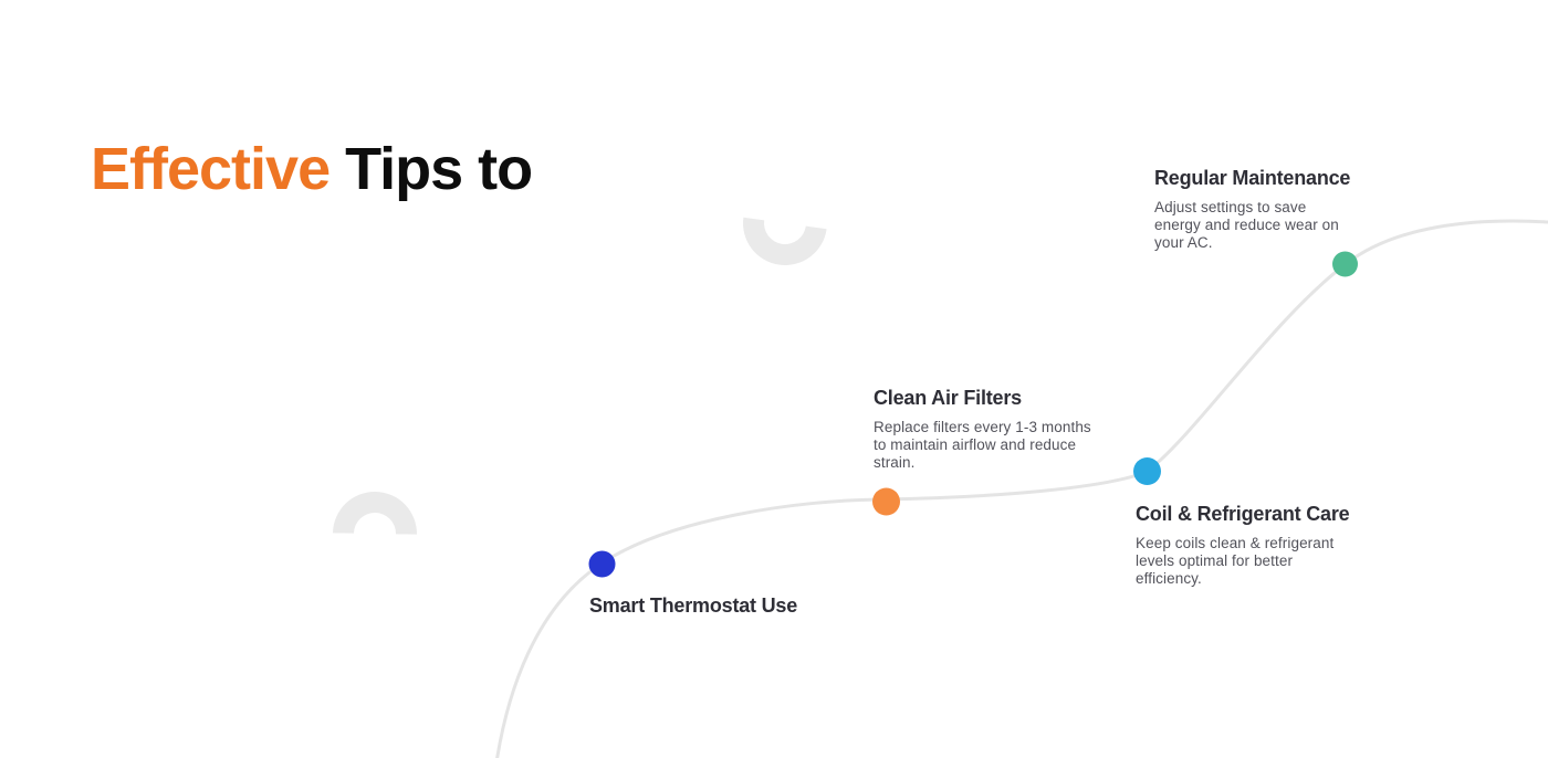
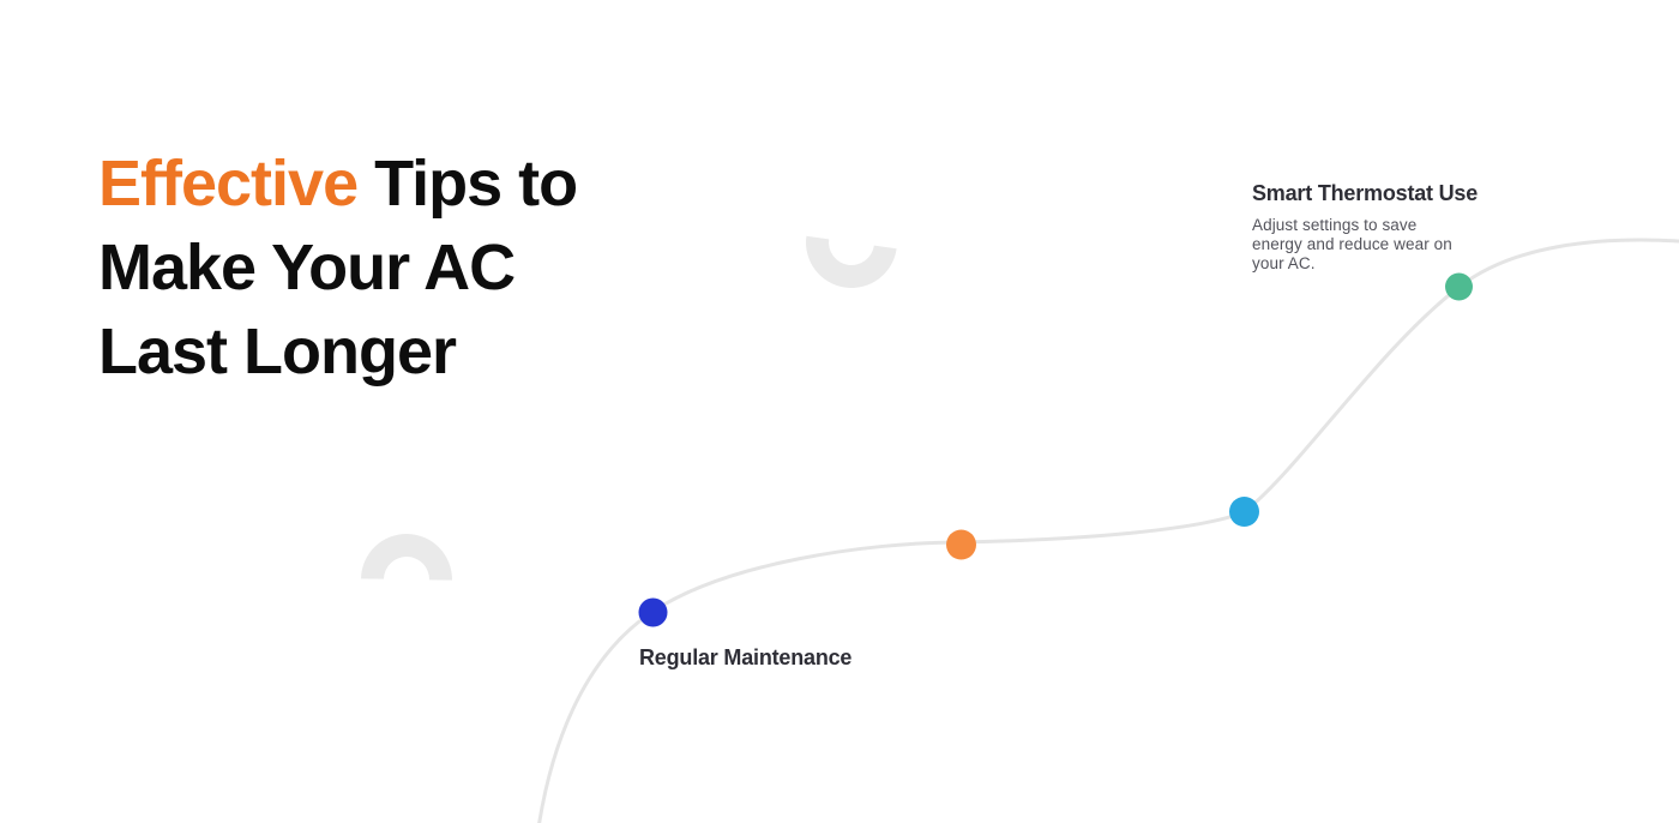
  Effective Tips to
+ Make Your AC
+ Last Longer
- Smart Thermostat Use
+ Regular Maintenance
- Clean Air Filters
- Replace filters every 1-3 months
- to maintain airflow and reduce
- strain.
- Coil & Refrigerant Care
- Keep coils clean & refrigerant
- levels optimal for better
- efficiency.
- Regular Maintenance
+ Smart Thermostat Use
  Adjust settings to save
  energy and reduce wear on
  your AC.
